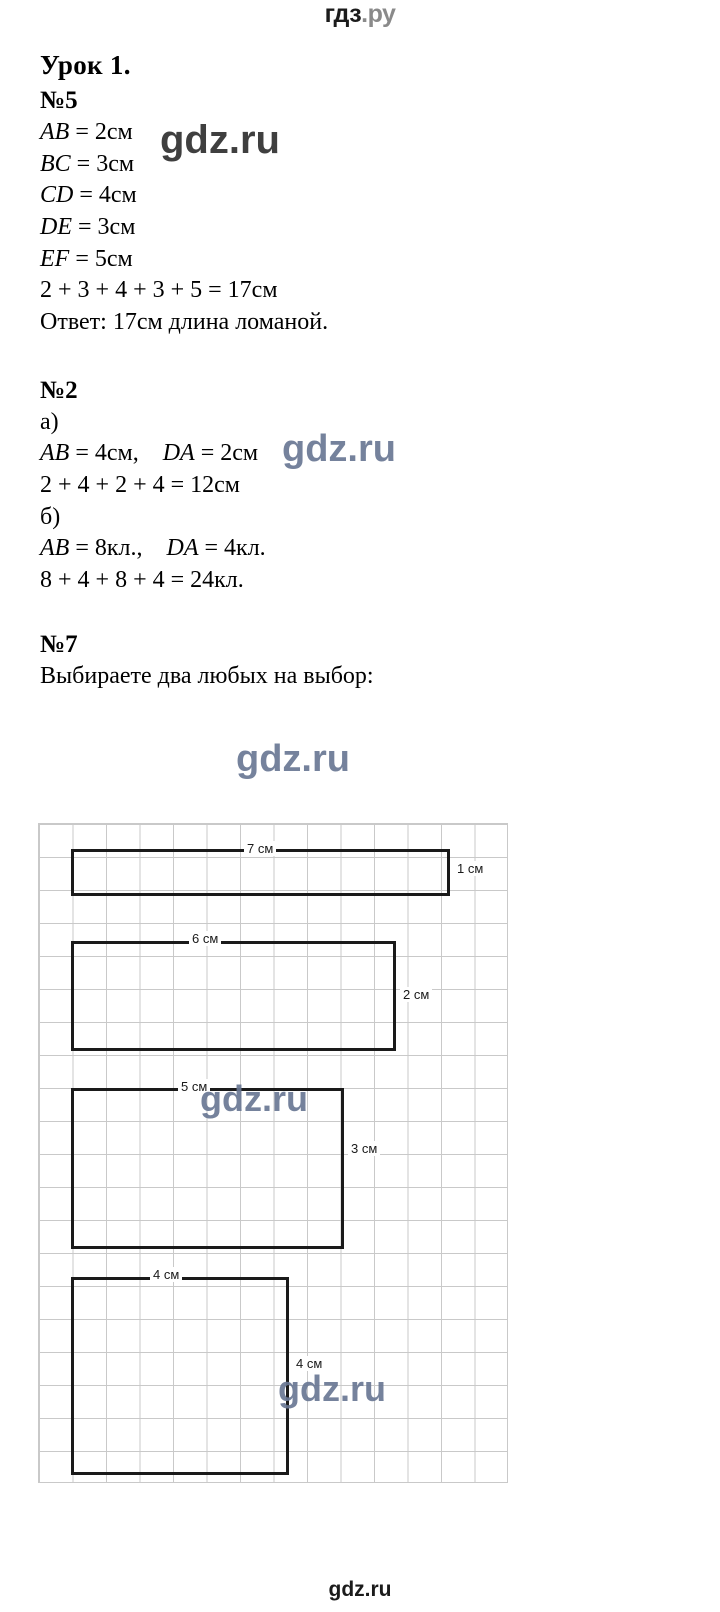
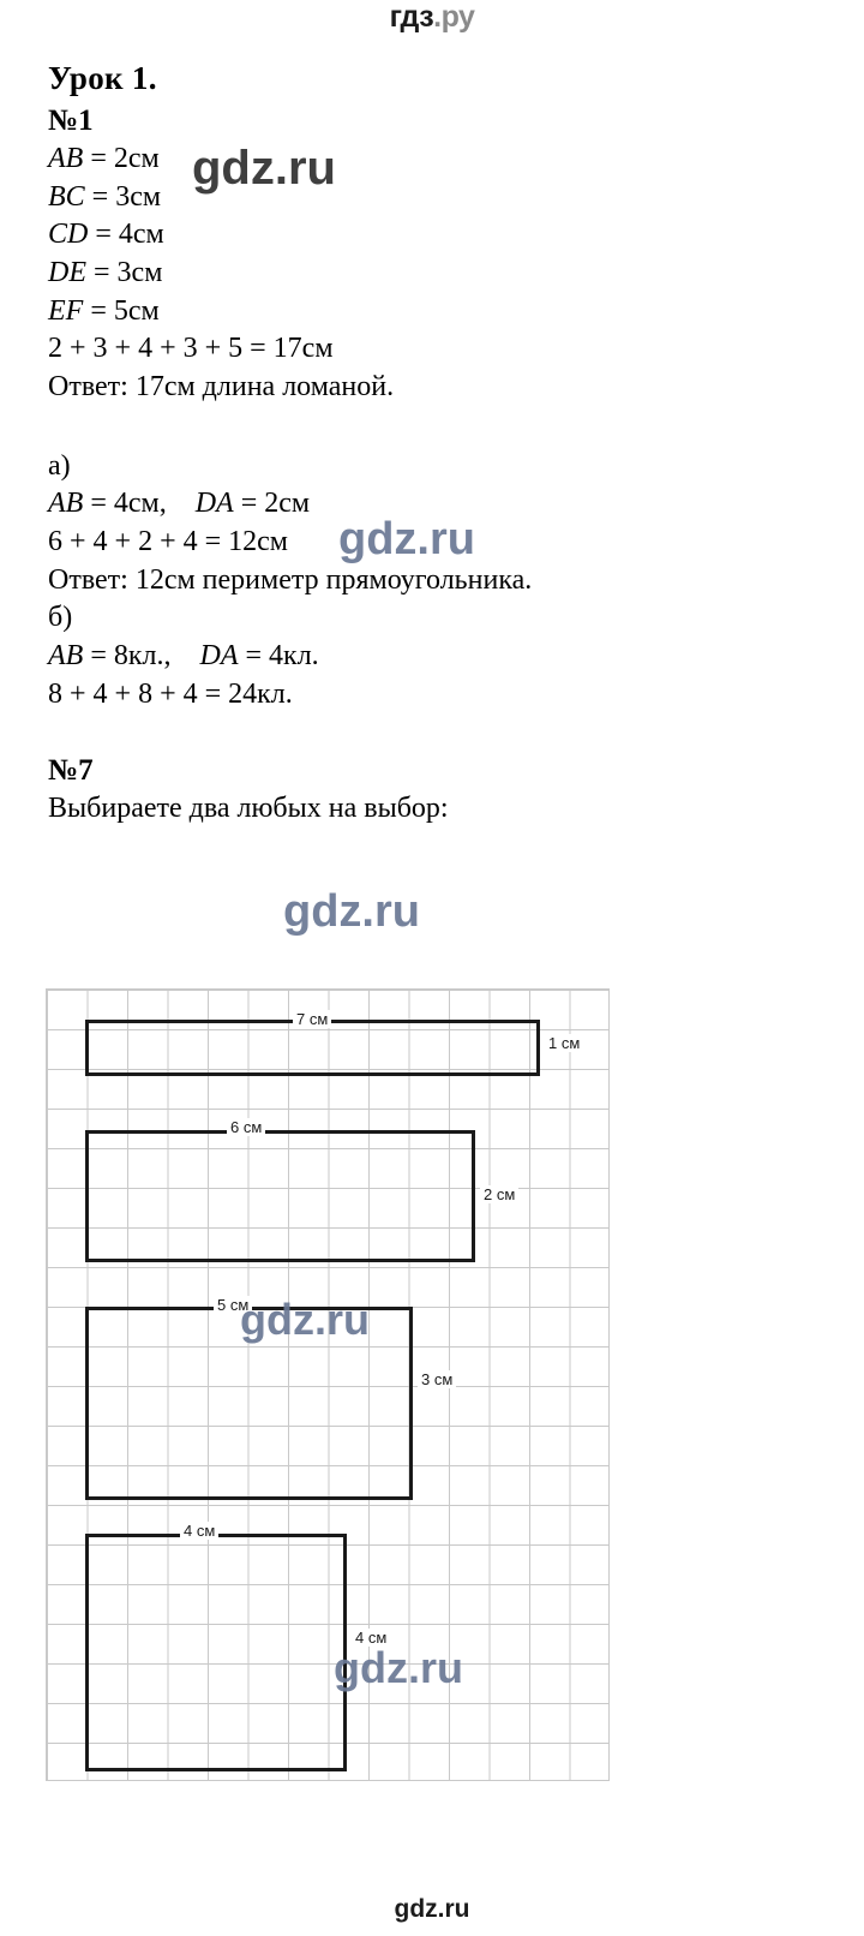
  гдз.ру
  Урок 1.
- №5
+ №1
  AB = 2см
  BC = 3см
  CD = 4см
  DE = 3см
  EF = 5см
  2 + 3 + 4 + 3 + 5 = 17см
  Ответ: 17см длина ломаной.
- №2
  а)
  AB = 4см, DA = 2см
- 2 + 4 + 2 + 4 = 12см
+ 6 + 4 + 2 + 4 = 12см
+ Ответ: 12см периметр прямоугольника.
  б)
  AB = 8кл., DA = 4кл.
  8 + 4 + 8 + 4 = 24кл.
  №7
  Выбираете два любых на выбор:
  7 см
  1 см
  6 см
  2 см
  5 см
  3 см
  4 см
  4 см
  gdz.ru
  gdz.ru
  gdz.ru
  gdz.ru
  gdz.ru
  gdz.ru
